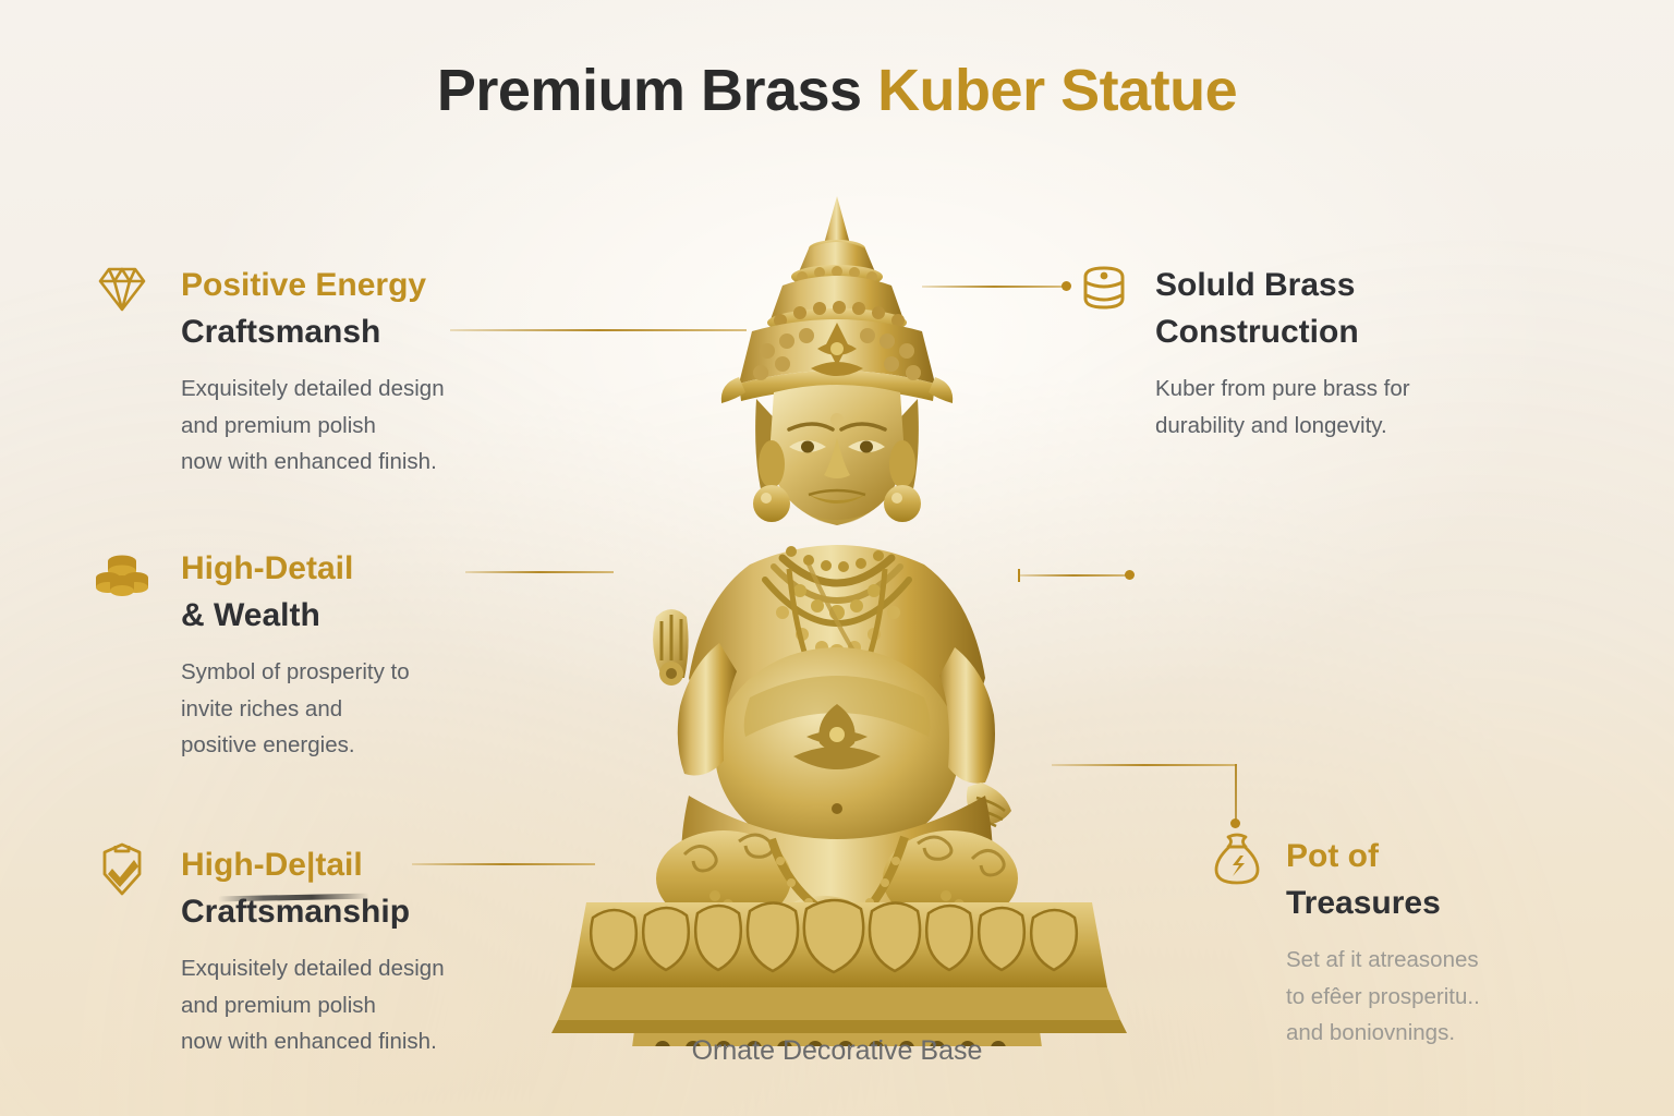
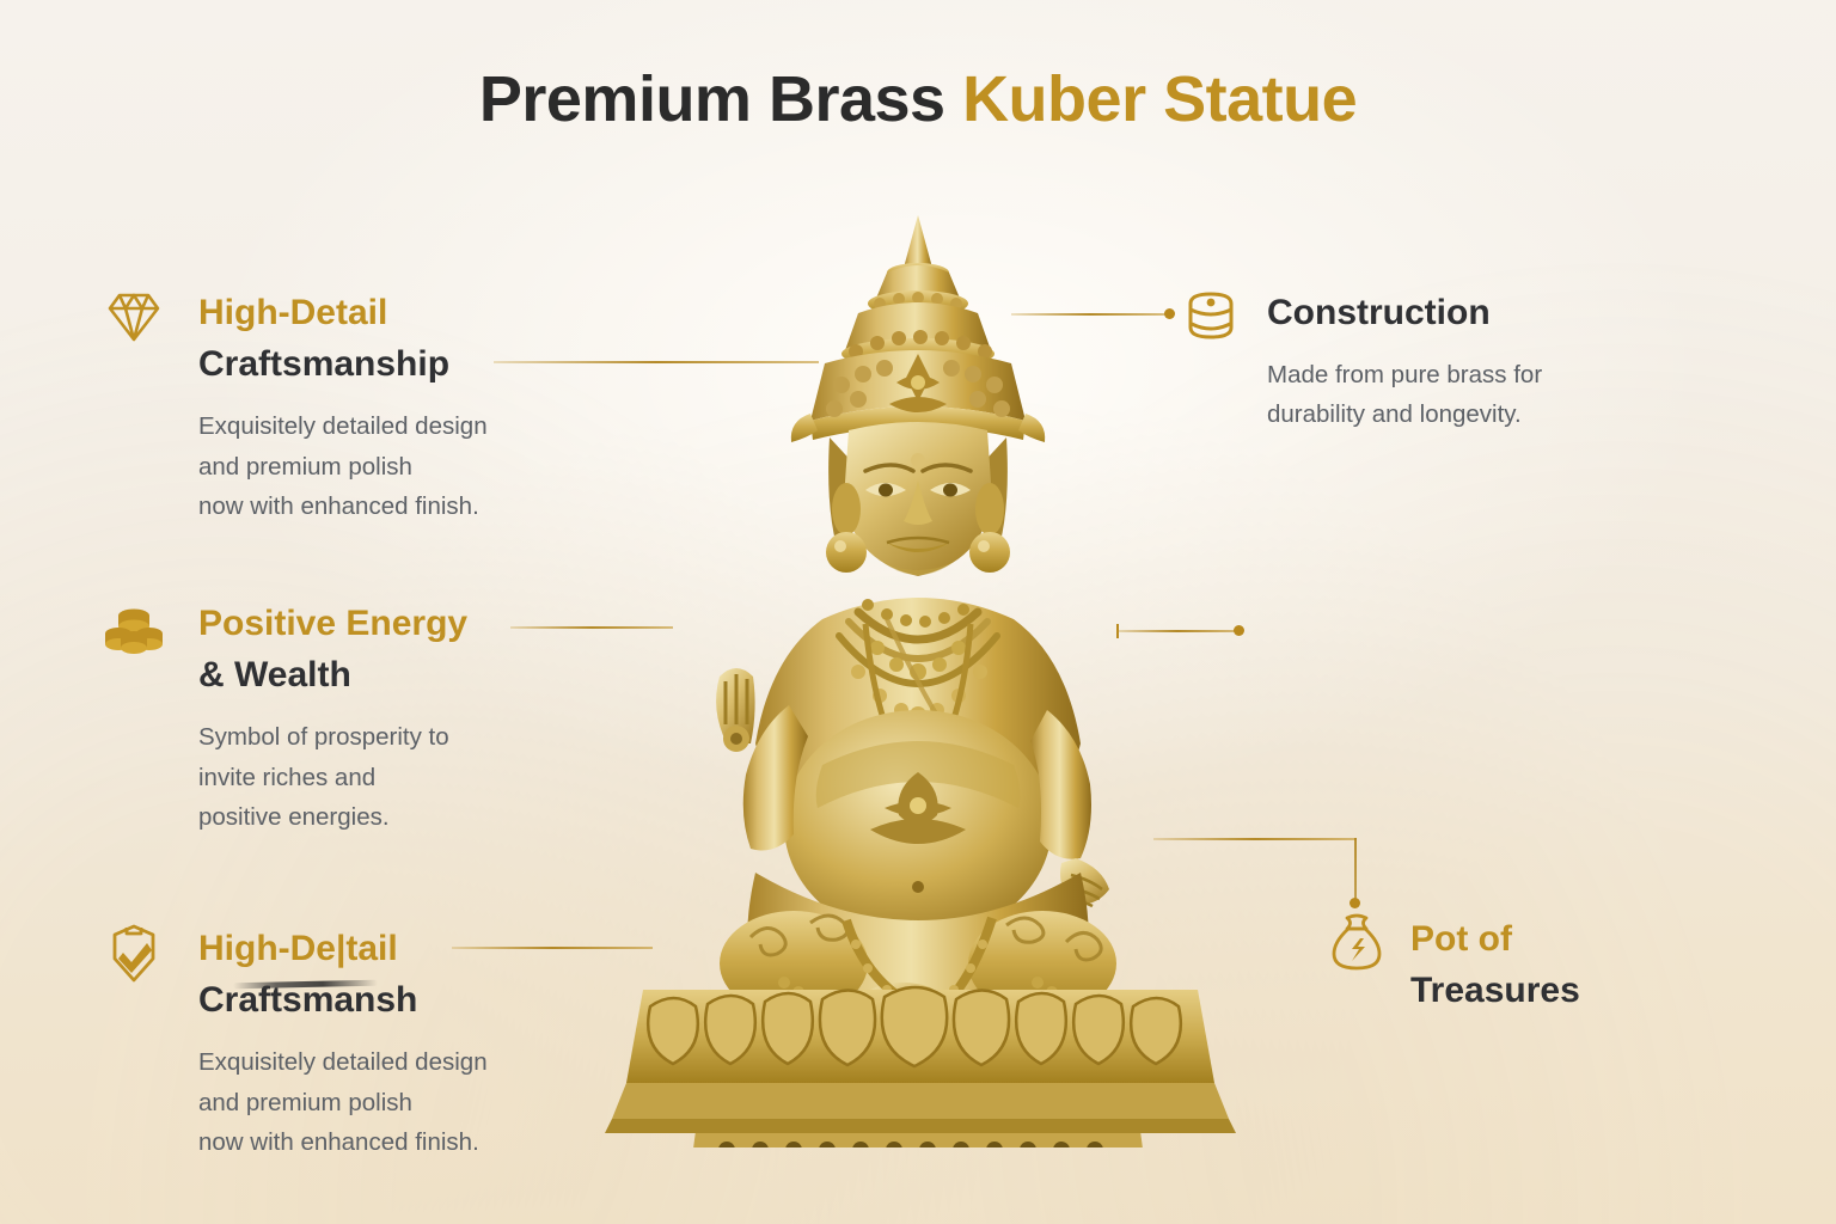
  Premium Brass Kuber Statue
- Positive Energy
+ High-Detail
- Craftsmansh
+ Craftsmanship
  Exquisitely detailed design
  and premium polish
  now with enhanced finish.
- High-Detail
+ Positive Energy
  & Wealth
  Symbol of prosperity to
  invite riches and
  positive energies.
  High-De|tail
- Craftsmanship
+ Craftsmansh
  Exquisitely detailed design
  and premium polish
  now with enhanced finish.
- Soluld Brass
  Construction
- Kuber from pure brass for
+ Made from pure brass for
  durability and longevity.
  Pot of
  Treasures
- Set af it atreasones
- to efêer prosperitu..
- and boniovnings.
- Ornate Decorative Base
